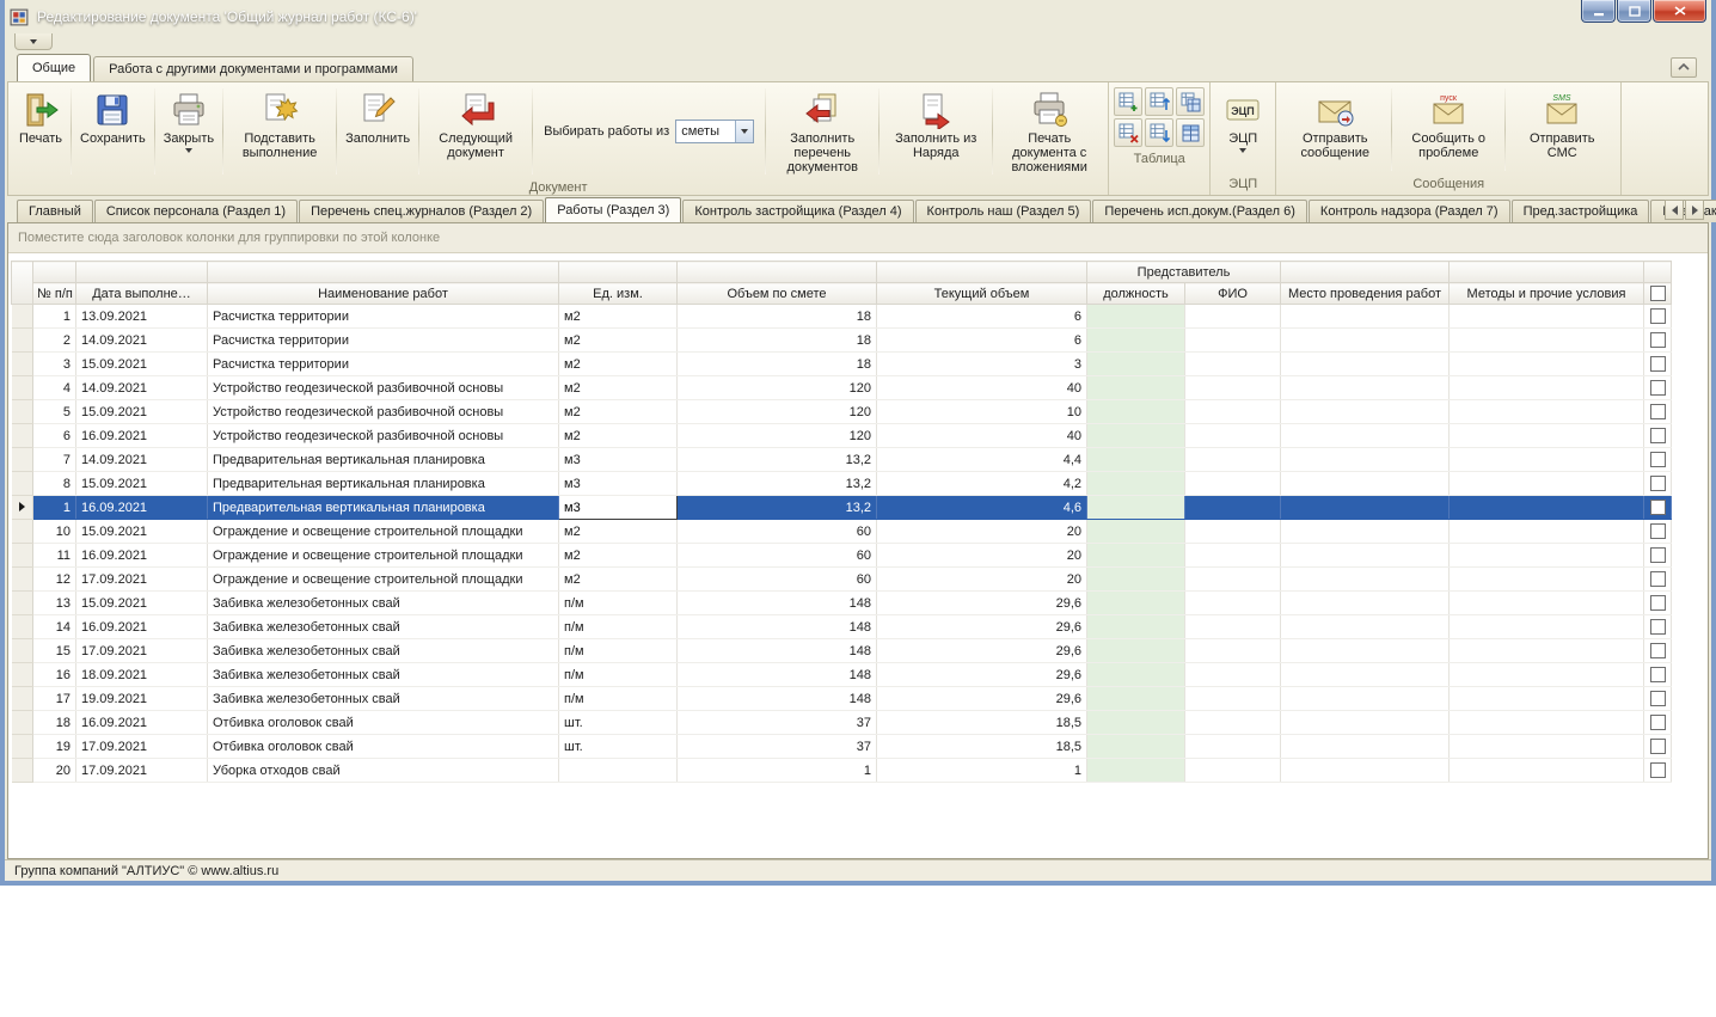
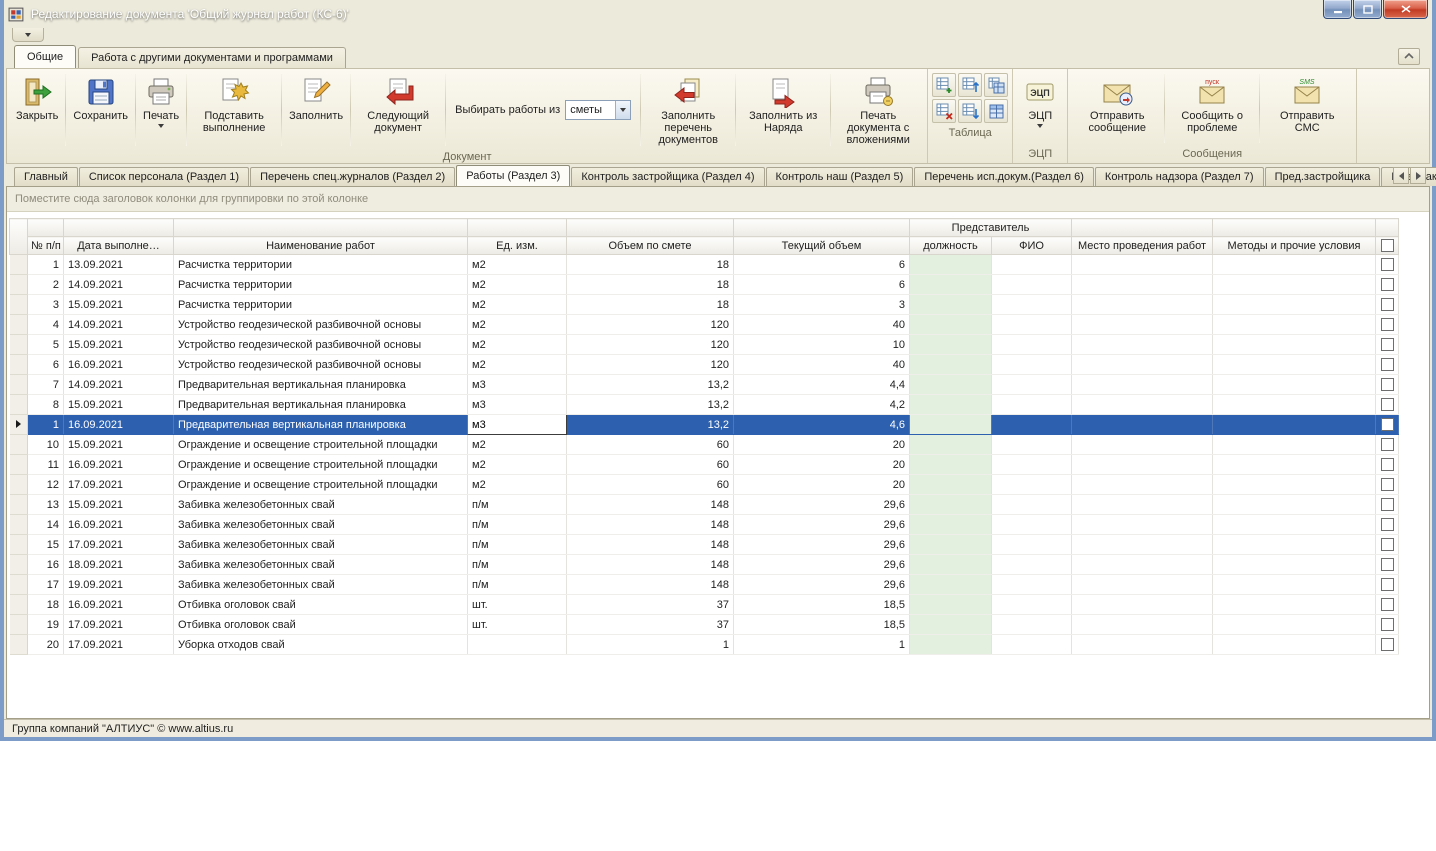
  Редактирование документа 'Общий журнал работ (КС-6)'
  Общие
  Работа с другими документами и программами
- Печать
+ Закрыть
  Сохранить
- Закрыть
+ Печать
  Подставить выполнение
  Заполнить
  Следующий документ
  Выбирать работы из
  сметы
  Заполнить перечень документов
  Заполнить из Наряда
  Печать документа с вложениями
  Документ
  Таблица
  ЭЦП
  ЭЦП
  ЭЦП
  Отправить сообщение
  Сообщить о проблеме
  Отправить СМС
  Сообщения
  Главный
  Список персонала (Раздел 1)
  Перечень спец.журналов (Раздел 2)
  Работы (Раздел 3)
  Контроль застройщика (Раздел 4)
  Контроль наш (Раздел 5)
  Перечень исп.докум.(Раздел 6)
  Контроль надзора (Раздел 7)
  Пред.застройщика
  Поместите сюда заголовок колонки для группировки по этой колонке
  							Представитель
  № п/п	Дата выполне…	Наименование работ	Ед. изм.	Объем по смете	Текущий объем	должность	ФИО	Место проведения работ	Методы и прочие условия
  	1	13.09.2021	Расчистка территории	м2	18	6
  	2	14.09.2021	Расчистка территории	м2	18	6
  	3	15.09.2021	Расчистка территории	м2	18	3
  	4	14.09.2021	Устройство геодезической разбивочной основы	м2	120	40
  	5	15.09.2021	Устройство геодезической разбивочной основы	м2	120	10
  	6	16.09.2021	Устройство геодезической разбивочной основы	м2	120	40
  	7	14.09.2021	Предварительная вертикальная планировка	м3	13,2	4,4
  	8	15.09.2021	Предварительная вертикальная планировка	м3	13,2	4,2
  	1	16.09.2021	Предварительная вертикальная планировка	м3	13,2	4,6
  	10	15.09.2021	Ограждение и освещение строительной площадки	м2	60	20
  	11	16.09.2021	Ограждение и освещение строительной площадки	м2	60	20
  	12	17.09.2021	Ограждение и освещение строительной площадки	м2	60	20
  	13	15.09.2021	Забивка железобетонных свай	п/м	148	29,6
  	14	16.09.2021	Забивка железобетонных свай	п/м	148	29,6
  	15	17.09.2021	Забивка железобетонных свай	п/м	148	29,6
  	16	18.09.2021	Забивка железобетонных свай	п/м	148	29,6
  	17	19.09.2021	Забивка железобетонных свай	п/м	148	29,6
  	18	16.09.2021	Отбивка оголовок свай	шт.	37	18,5
  	19	17.09.2021	Отбивка оголовок свай	шт.	37	18,5
  	20	17.09.2021	Уборка отходов свай		1	1
  Группа компаний "АЛТИУС" © www.altius.ru
